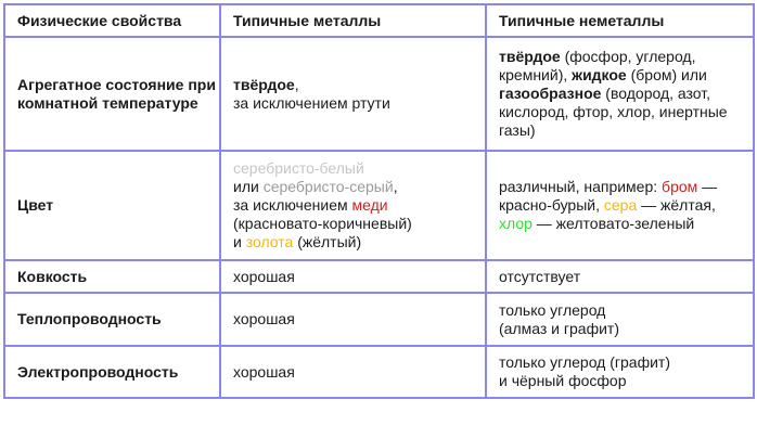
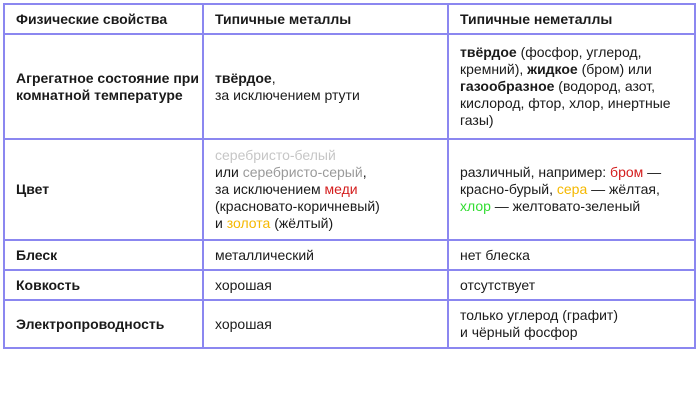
  Физические свойства	Типичные металлы	Типичные неметаллы
  Агрегатное состояние при комнатной температуре	твёрдое, за исключением ртути	твёрдое (фосфор, углерод, кремний), жидкое (бром) или газообразное (водород, азот, кислород, фтор, хлор, инертные газы)
  Цвет	серебристо-белый или серебристо-серый, за исключением меди (красновато-коричневый) и золота (жёлтый)	различный, например: бром — красно-бурый, сера — жёлтая, хлор — желтовато-зеленый
+ Блеск	металлический	нет блеска
  Ковкость	хорошая	отсутствует
- Теплопроводность	хорошая	только углерод (алмаз и графит)
  Электропроводность	хорошая	только углерод (графит) и чёрный фосфор
